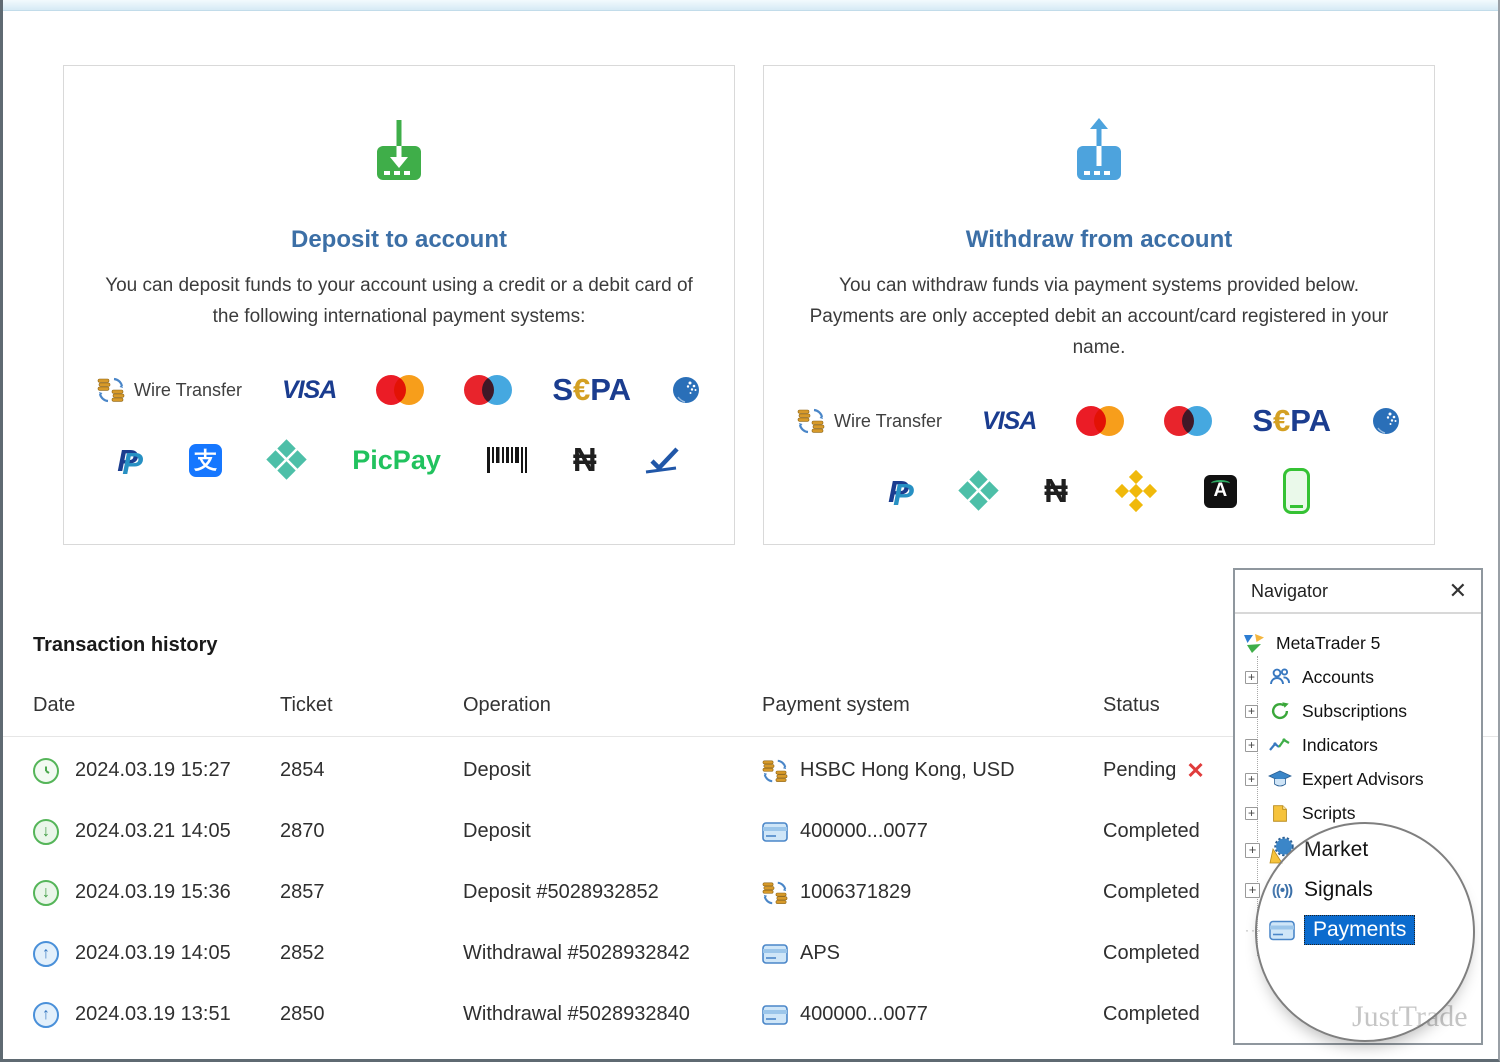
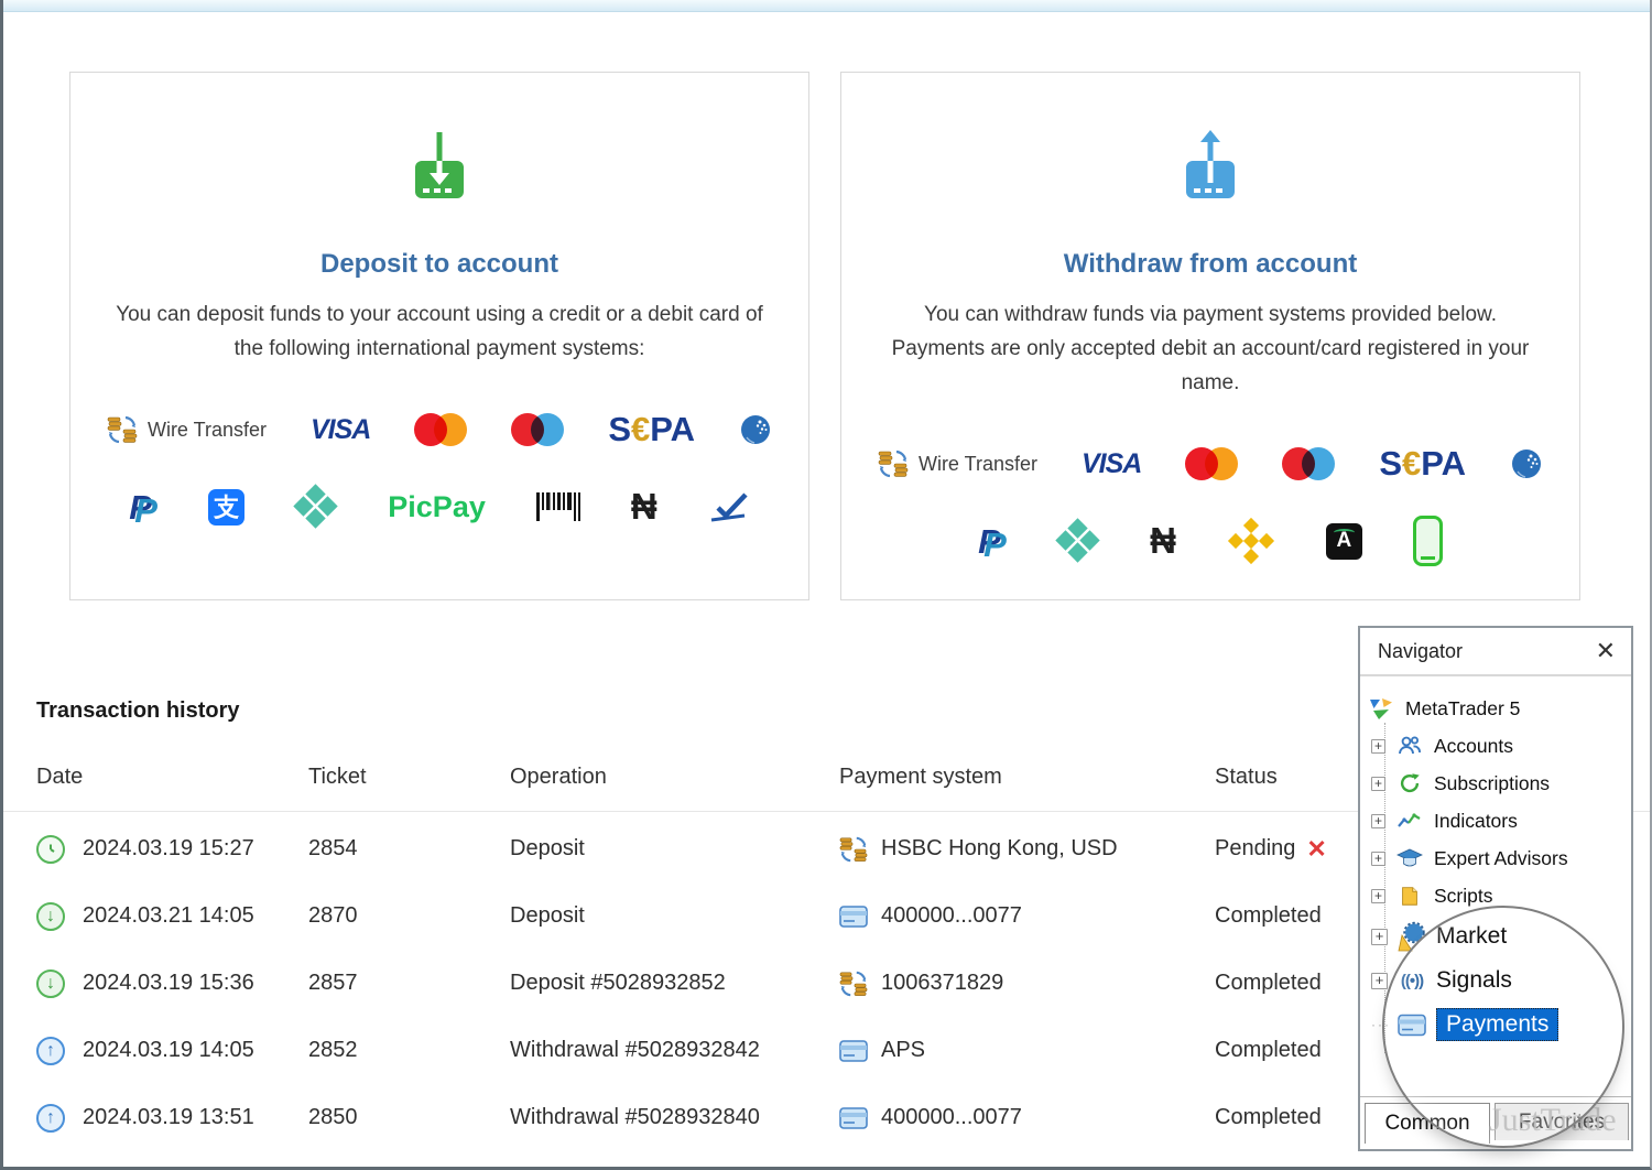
  Deposit to account
  You can deposit funds to your account using a credit or a debit card of the following international payment systems:
  Wire Transfer
  VISA
  S€PA
  P
  P
  支
  PicPay
  ₦
  Withdraw from account
  You can withdraw funds via payment systems provided below. Payments are only accepted debit an account/card registered in your name.
  Wire Transfer
  VISA
  S€PA
  P
  P
  ₦
  A
  Transaction history
  Date
  Ticket
  Operation
  Payment system
  Status
  2024.03.19 15:27
  2854
  Deposit
  HSBC Hong Kong, USD
  Pending
  ✕
  ↓
  2024.03.21 14:05
  2870
  Deposit
  400000...0077
  Completed
  ↓
  2024.03.19 15:36
  2857
  Deposit #5028932852
  1006371829
  Completed
  ↑
  2024.03.19 14:05
  2852
  Withdrawal #5028932842
  APS
  Completed
  ↑
  2024.03.19 13:51
  2850
  Withdrawal #5028932840
  400000...0077
  Completed
  Navigator
  ✕
  MetaTrader 5
  +
  Accounts
  +
  Subscriptions
  +
  Indicators
  +
  Expert Advisors
  +
  Scripts
  +
  Market
  +
  ((•))
  Signals
  ···
  Payments
+ Favorites
+ Common
  JustTrade
